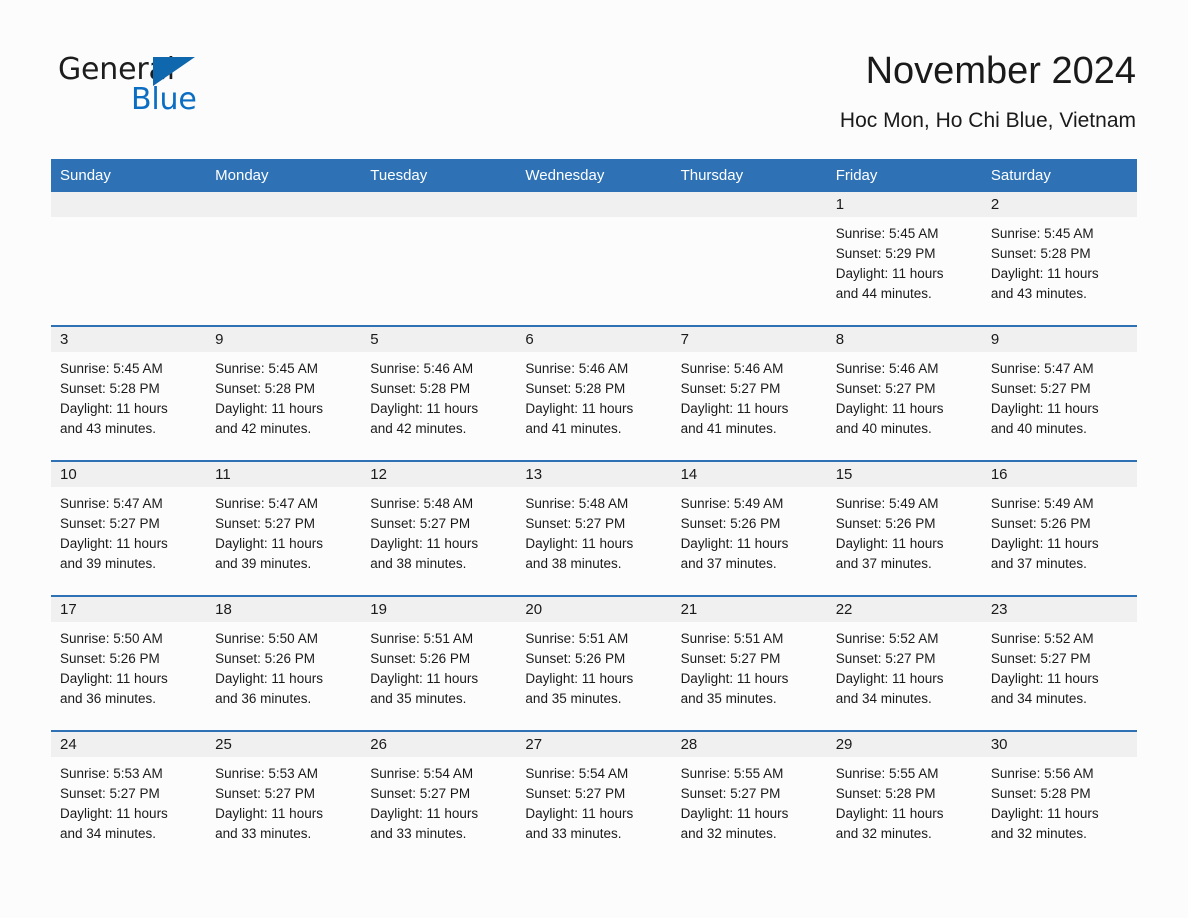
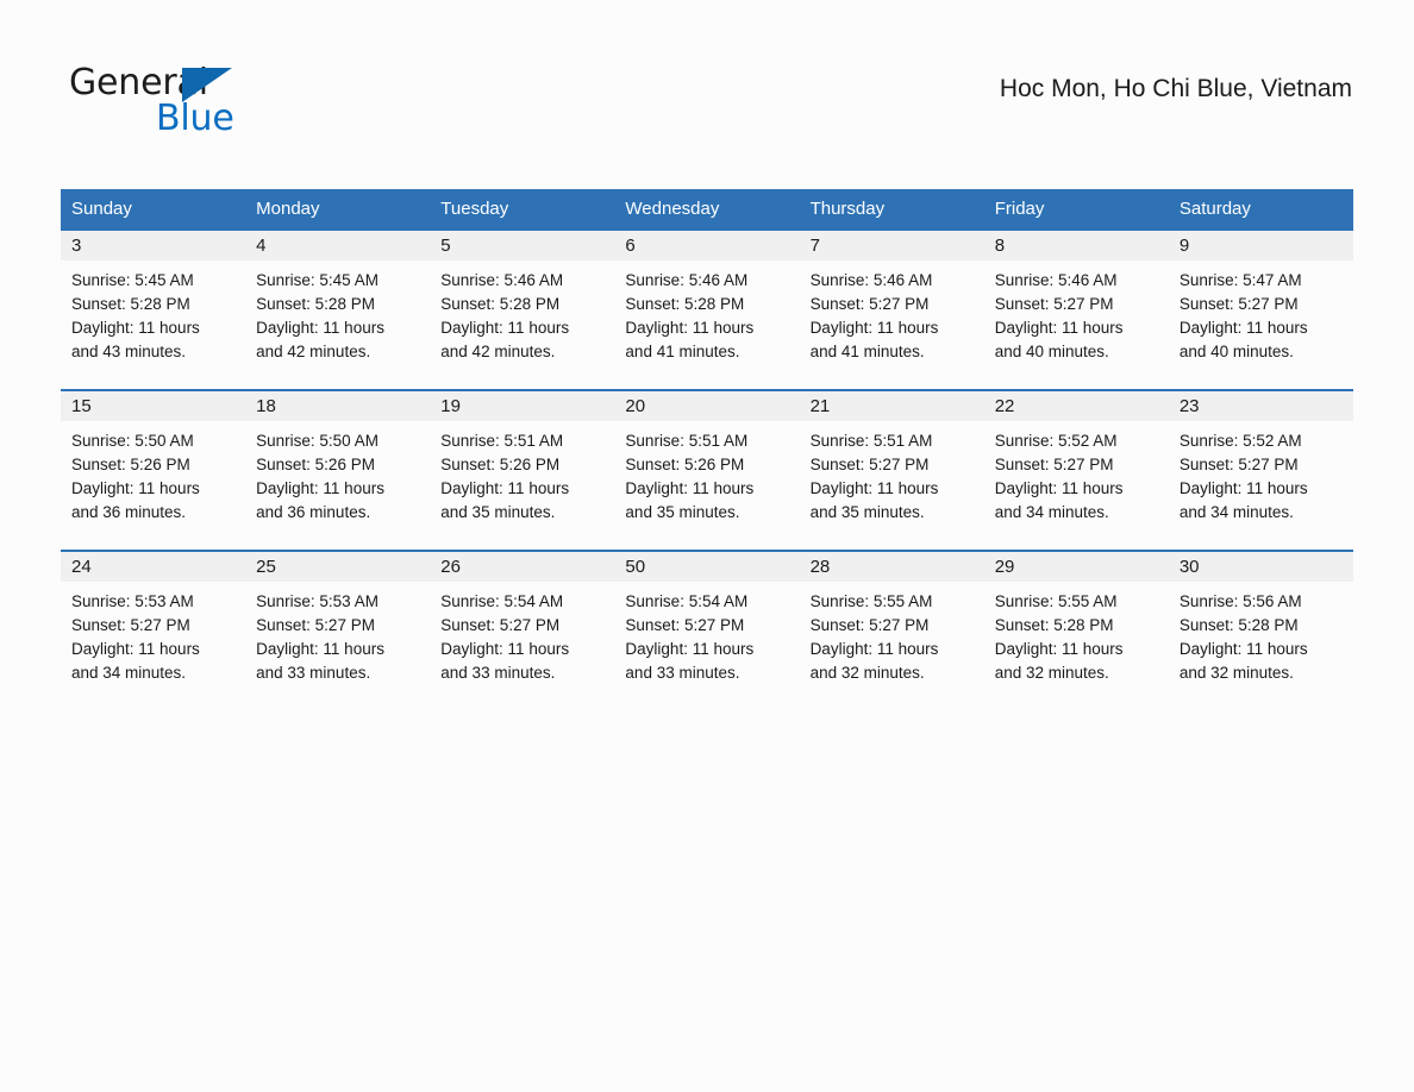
  General
  Blue
- November 2024
  Hoc Mon, Ho Chi Blue, Vietnam
  Sunday	Monday	Tuesday	Wednesday	Thursday	Friday	Saturday
- 					1Sunrise: 5:45 AMSunset: 5:29 PMDaylight: 11 hoursand 44 minutes.	2Sunrise: 5:45 AMSunset: 5:28 PMDaylight: 11 hoursand 43 minutes.
- 3Sunrise: 5:45 AMSunset: 5:28 PMDaylight: 11 hoursand 43 minutes.	9Sunrise: 5:45 AMSunset: 5:28 PMDaylight: 11 hoursand 42 minutes.	5Sunrise: 5:46 AMSunset: 5:28 PMDaylight: 11 hoursand 42 minutes.	6Sunrise: 5:46 AMSunset: 5:28 PMDaylight: 11 hoursand 41 minutes.	7Sunrise: 5:46 AMSunset: 5:27 PMDaylight: 11 hoursand 41 minutes.	8Sunrise: 5:46 AMSunset: 5:27 PMDaylight: 11 hoursand 40 minutes.	9Sunrise: 5:47 AMSunset: 5:27 PMDaylight: 11 hoursand 40 minutes.
+ 3Sunrise: 5:45 AMSunset: 5:28 PMDaylight: 11 hoursand 43 minutes.	4Sunrise: 5:45 AMSunset: 5:28 PMDaylight: 11 hoursand 42 minutes.	5Sunrise: 5:46 AMSunset: 5:28 PMDaylight: 11 hoursand 42 minutes.	6Sunrise: 5:46 AMSunset: 5:28 PMDaylight: 11 hoursand 41 minutes.	7Sunrise: 5:46 AMSunset: 5:27 PMDaylight: 11 hoursand 41 minutes.	8Sunrise: 5:46 AMSunset: 5:27 PMDaylight: 11 hoursand 40 minutes.	9Sunrise: 5:47 AMSunset: 5:27 PMDaylight: 11 hoursand 40 minutes.
- 10Sunrise: 5:47 AMSunset: 5:27 PMDaylight: 11 hoursand 39 minutes.	11Sunrise: 5:47 AMSunset: 5:27 PMDaylight: 11 hoursand 39 minutes.	12Sunrise: 5:48 AMSunset: 5:27 PMDaylight: 11 hoursand 38 minutes.	13Sunrise: 5:48 AMSunset: 5:27 PMDaylight: 11 hoursand 38 minutes.	14Sunrise: 5:49 AMSunset: 5:26 PMDaylight: 11 hoursand 37 minutes.	15Sunrise: 5:49 AMSunset: 5:26 PMDaylight: 11 hoursand 37 minutes.	16Sunrise: 5:49 AMSunset: 5:26 PMDaylight: 11 hoursand 37 minutes.
- 17Sunrise: 5:50 AMSunset: 5:26 PMDaylight: 11 hoursand 36 minutes.	18Sunrise: 5:50 AMSunset: 5:26 PMDaylight: 11 hoursand 36 minutes.	19Sunrise: 5:51 AMSunset: 5:26 PMDaylight: 11 hoursand 35 minutes.	20Sunrise: 5:51 AMSunset: 5:26 PMDaylight: 11 hoursand 35 minutes.	21Sunrise: 5:51 AMSunset: 5:27 PMDaylight: 11 hoursand 35 minutes.	22Sunrise: 5:52 AMSunset: 5:27 PMDaylight: 11 hoursand 34 minutes.	23Sunrise: 5:52 AMSunset: 5:27 PMDaylight: 11 hoursand 34 minutes.
+ 15Sunrise: 5:50 AMSunset: 5:26 PMDaylight: 11 hoursand 36 minutes.	18Sunrise: 5:50 AMSunset: 5:26 PMDaylight: 11 hoursand 36 minutes.	19Sunrise: 5:51 AMSunset: 5:26 PMDaylight: 11 hoursand 35 minutes.	20Sunrise: 5:51 AMSunset: 5:26 PMDaylight: 11 hoursand 35 minutes.	21Sunrise: 5:51 AMSunset: 5:27 PMDaylight: 11 hoursand 35 minutes.	22Sunrise: 5:52 AMSunset: 5:27 PMDaylight: 11 hoursand 34 minutes.	23Sunrise: 5:52 AMSunset: 5:27 PMDaylight: 11 hoursand 34 minutes.
- 24Sunrise: 5:53 AMSunset: 5:27 PMDaylight: 11 hoursand 34 minutes.	25Sunrise: 5:53 AMSunset: 5:27 PMDaylight: 11 hoursand 33 minutes.	26Sunrise: 5:54 AMSunset: 5:27 PMDaylight: 11 hoursand 33 minutes.	27Sunrise: 5:54 AMSunset: 5:27 PMDaylight: 11 hoursand 33 minutes.	28Sunrise: 5:55 AMSunset: 5:27 PMDaylight: 11 hoursand 32 minutes.	29Sunrise: 5:55 AMSunset: 5:28 PMDaylight: 11 hoursand 32 minutes.	30Sunrise: 5:56 AMSunset: 5:28 PMDaylight: 11 hoursand 32 minutes.
+ 24Sunrise: 5:53 AMSunset: 5:27 PMDaylight: 11 hoursand 34 minutes.	25Sunrise: 5:53 AMSunset: 5:27 PMDaylight: 11 hoursand 33 minutes.	26Sunrise: 5:54 AMSunset: 5:27 PMDaylight: 11 hoursand 33 minutes.	50Sunrise: 5:54 AMSunset: 5:27 PMDaylight: 11 hoursand 33 minutes.	28Sunrise: 5:55 AMSunset: 5:27 PMDaylight: 11 hoursand 32 minutes.	29Sunrise: 5:55 AMSunset: 5:28 PMDaylight: 11 hoursand 32 minutes.	30Sunrise: 5:56 AMSunset: 5:28 PMDaylight: 11 hoursand 32 minutes.
